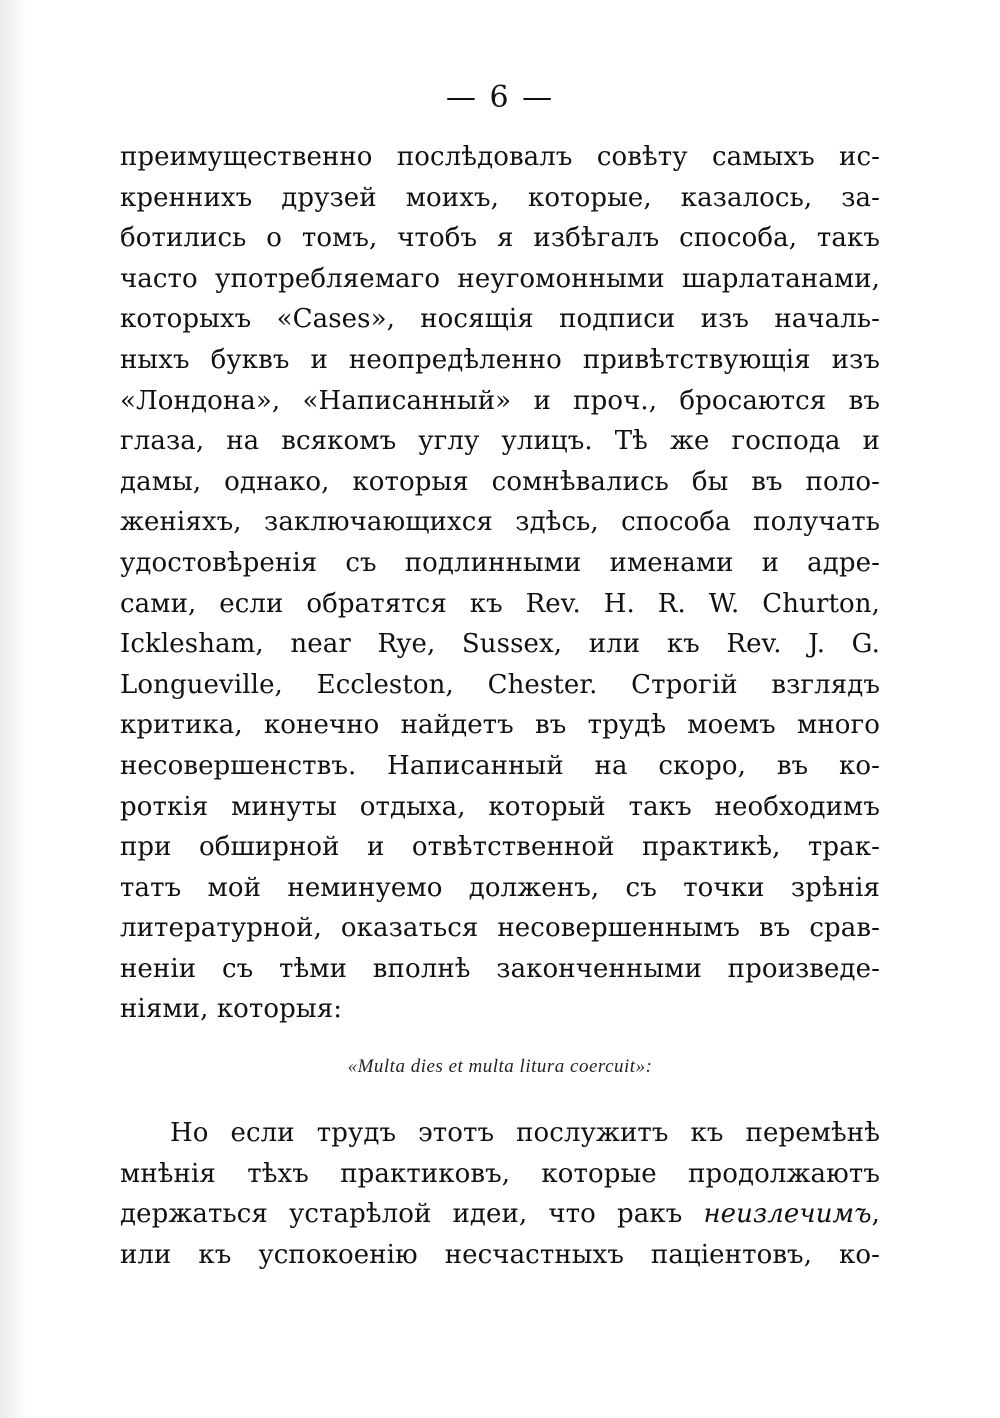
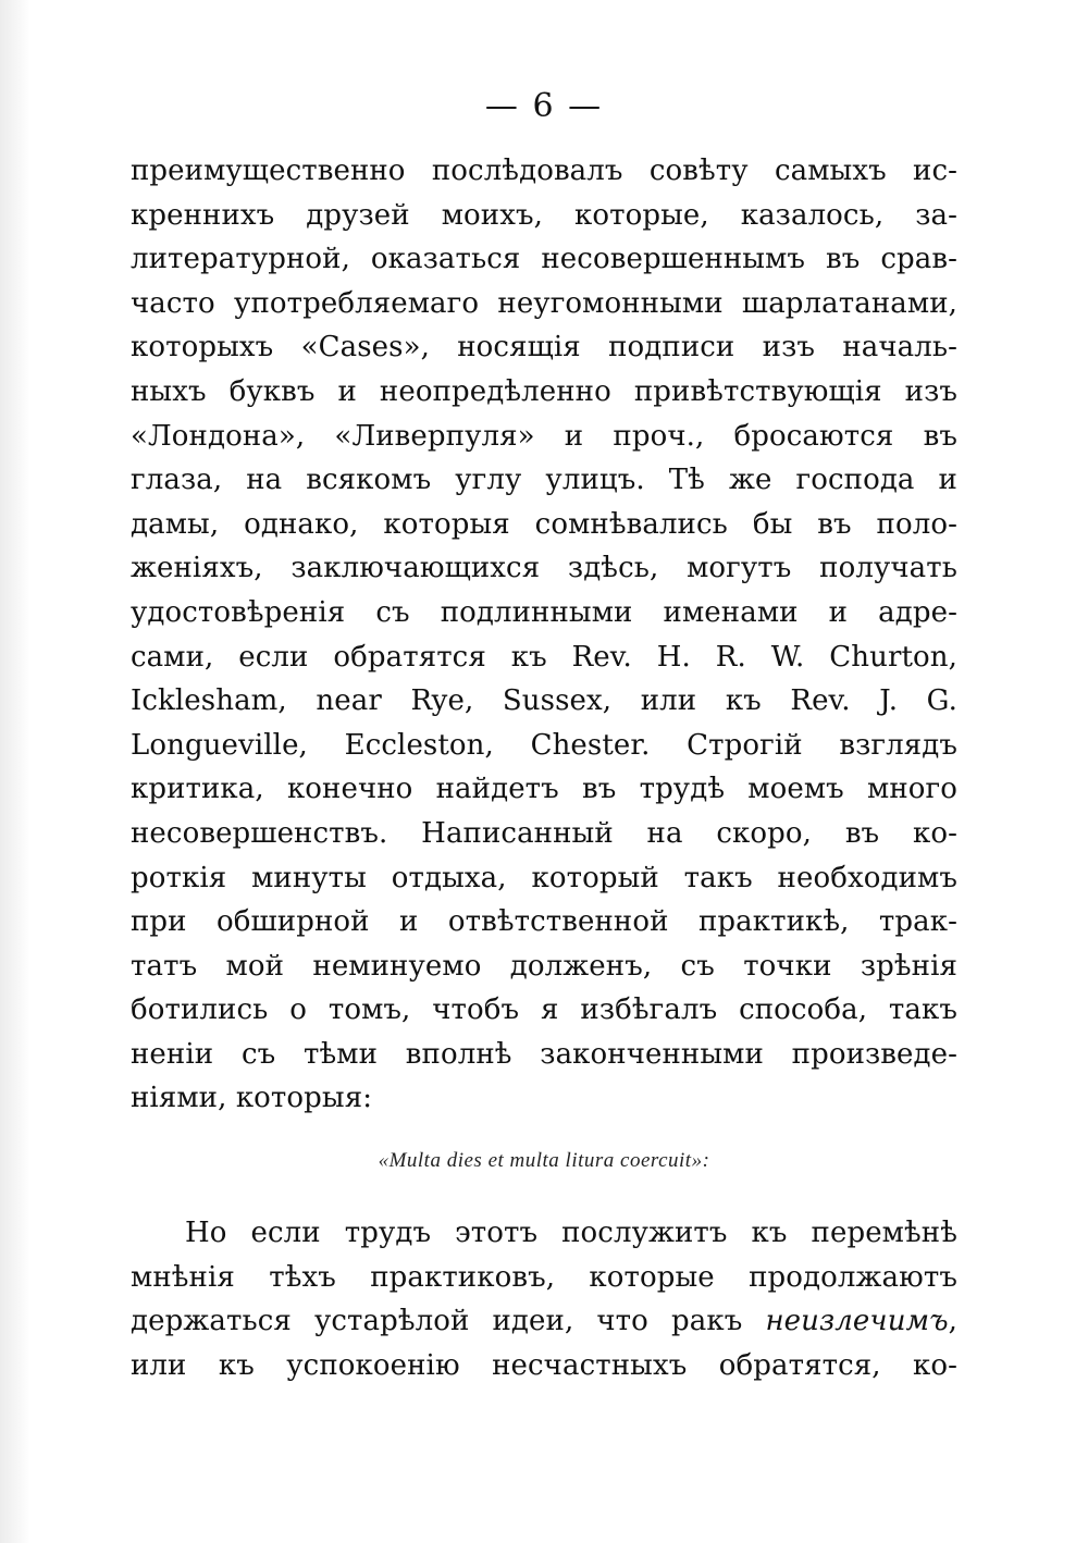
  — 6 —
  преимущественно послѣдовалъ совѣту самыхъ ис-
  кренниxъ друзей моихъ, которые, казалось, за-
- ботились о томъ, чтобъ я избѣгалъ способа, такъ
+ литературной, оказаться несовершеннымъ въ срав-
  часто употребляемаго неугомонными шарлатанами,
  которыхъ «Cases», носящія подписи изъ началь-
  ныхъ буквъ и неопредѣленно привѣтствующія изъ
- «Лондона», «Написанный» и проч., бросаются въ
+ «Лондона», «Ливерпуля» и проч., бросаются въ
  глаза, на всякомъ углу улицъ. Тѣ же господа и
  дамы, однако, которыя сомнѣвались бы въ поло-
- женіяхъ, заключающихся здѣсь, способа получать
+ женіяхъ, заключающихся здѣсь, могутъ получать
  удостовѣренія съ подлинными именами и адре-
  сами, если обратятся къ Rev. H. R. W. Churton,
  Icklesham, near Rye, Sussex, или къ Rev. J. G.
  Longueville, Eccleston, Chester. Строгій взглядъ
  критика, конечно найдетъ въ трудѣ моемъ много
  несовершенствъ. Написанный на скоро, въ ко-
  роткія минуты отдыха, который такъ необходимъ
  при обширной и отвѣтственной практикѣ, трак-
  татъ мой неминуемо долженъ, съ точки зрѣнія
- литературной, оказаться несовершеннымъ въ срав-
+ ботились о томъ, чтобъ я избѣгалъ способа, такъ
  неніи съ тѣми вполнѣ законченными произведе-
  ніями, которыя:
  «Multa dies et multa litura coercuit»:
  Но если трудъ этотъ послужитъ къ перемѣнѣ
  мнѣнія тѣхъ практиковъ, которые продолжаютъ
  держаться устарѣлой идеи, что ракъ неизлечимъ,
- или къ успокоенію несчастныхъ паціентовъ, ко-
+ или къ успокоенію несчастныхъ обратятся, ко-
